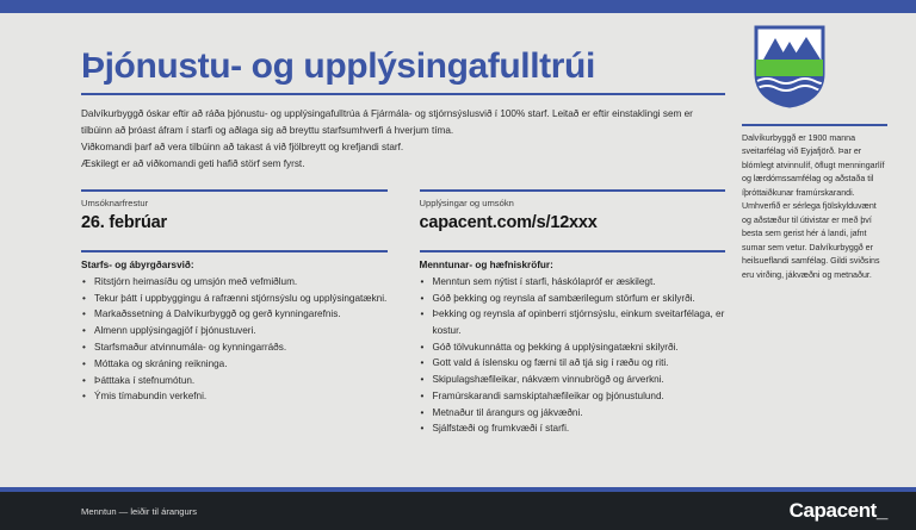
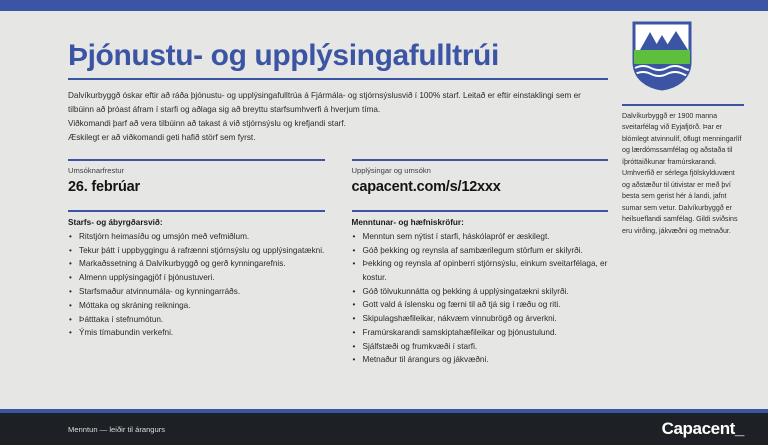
  Þjónustu- og upplýsingafulltrúi
  Dalvíkurbyggð óskar eftir að ráða þjónustu- og upplýsingafulltrúa á Fjármála- og stjórnsýslusvið í 100% starf. Leitað er eftir einstaklingi sem er tilbúinn að þróast áfram í starfi og aðlaga sig að breyttu starfsumhverfi á hverjum tíma.
- Viðkomandi þarf að vera tilbúinn að takast á við fjölbreytt og krefjandi starf.
+ Viðkomandi þarf að vera tilbúinn að takast á við stjórnsýslu og krefjandi starf.
  Æskilegt er að viðkomandi geti hafið störf sem fyrst.
  Umsóknarfrestur
  26. febrúar
  Starfs- og ábyrgðarsvið:
  •
  Ritstjórn heimasíðu og umsjón með vefmiðlum.
  •
  Tekur þátt í uppbyggingu á rafrænni stjórnsýslu og upplýsingatækni.
  •
  Markaðssetning á Dalvíkurbyggð og gerð kynningarefnis.
  •
  Almenn upplýsingagjöf í þjónustuveri.
  •
  Starfsmaður atvinnumála- og kynningarráðs.
  •
  Móttaka og skráning reikninga.
  •
  Þátttaka í stefnumótun.
  •
  Ýmis tímabundin verkefni.
  Upplýsingar og umsókn
  capacent.com/s/12xxx
  Menntunar- og hæfniskröfur:
  •
  Menntun sem nýtist í starfi, háskólapróf er æskilegt.
  •
  Góð þekking og reynsla af sambærilegum störfum er skilyrði.
  •
  Þekking og reynsla af opinberri stjórnsýslu, einkum sveitarfélaga, er kostur.
  •
  Góð tölvukunnátta og þekking á upplýsingatækni skilyrði.
  •
  Gott vald á íslensku og færni til að tjá sig í ræðu og riti.
  •
  Skipulagshæfileikar, nákvæm vinnubrögð og árverkni.
  •
  Framúrskarandi samskiptahæfileikar og þjónustulund.
  •
- Metnaður til árangurs og jákvæðni.
+ Sjálfstæði og frumkvæði í starfi.
  •
- Sjálfstæði og frumkvæði í starfi.
+ Metnaður til árangurs og jákvæðni.
  Dalvíkurbyggð er 1900 manna sveitarfélag við Eyjafjörð. Þar er blómlegt atvinnulíf, öflugt menningarlíf og lærdómssamfélag og aðstaða til íþróttaiðkunar framúrskarandi. Umhverfið er sérlega fjölskylduvænt og aðstæður til útivistar er með því besta sem gerist hér á landi, jafnt sumar sem vetur. Dalvíkurbyggð er heilsueflandi samfélag. Gildi sviðsins eru virðing, jákvæðni og metnaður.
  Menntun — leiðir til árangurs
  Capacent_
